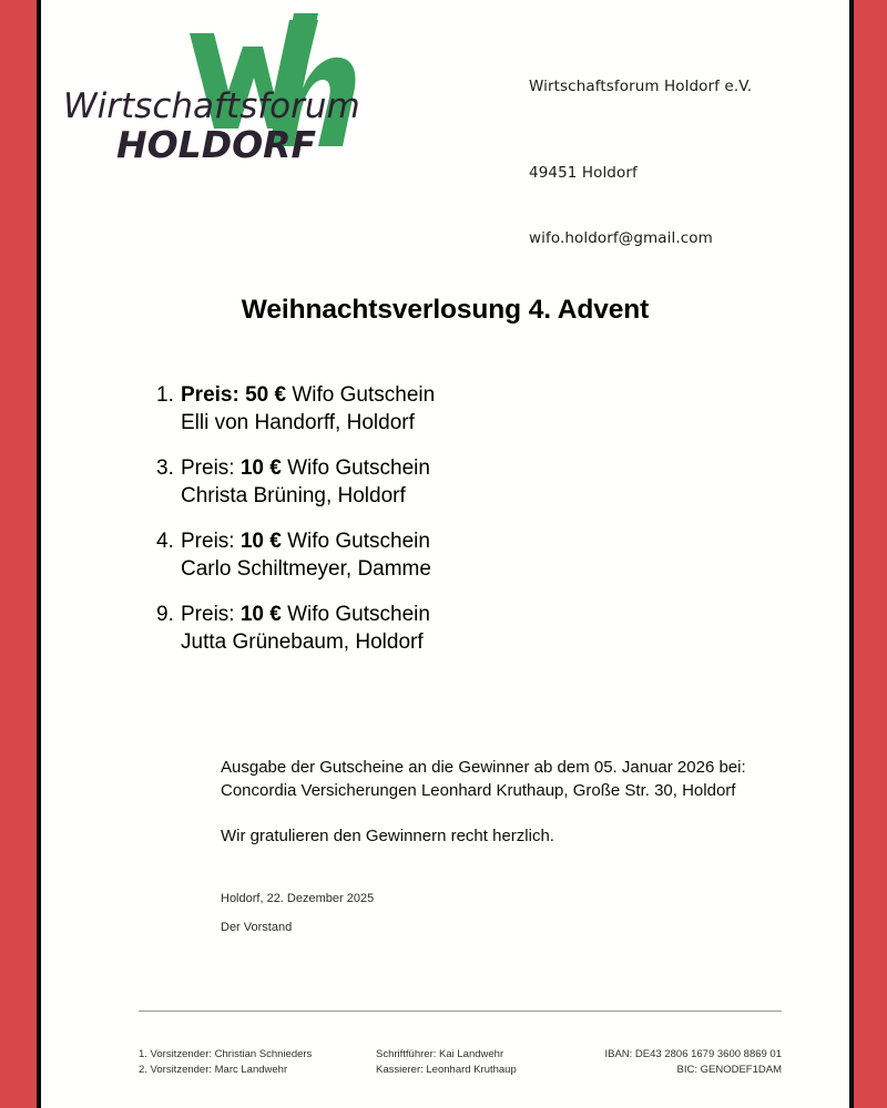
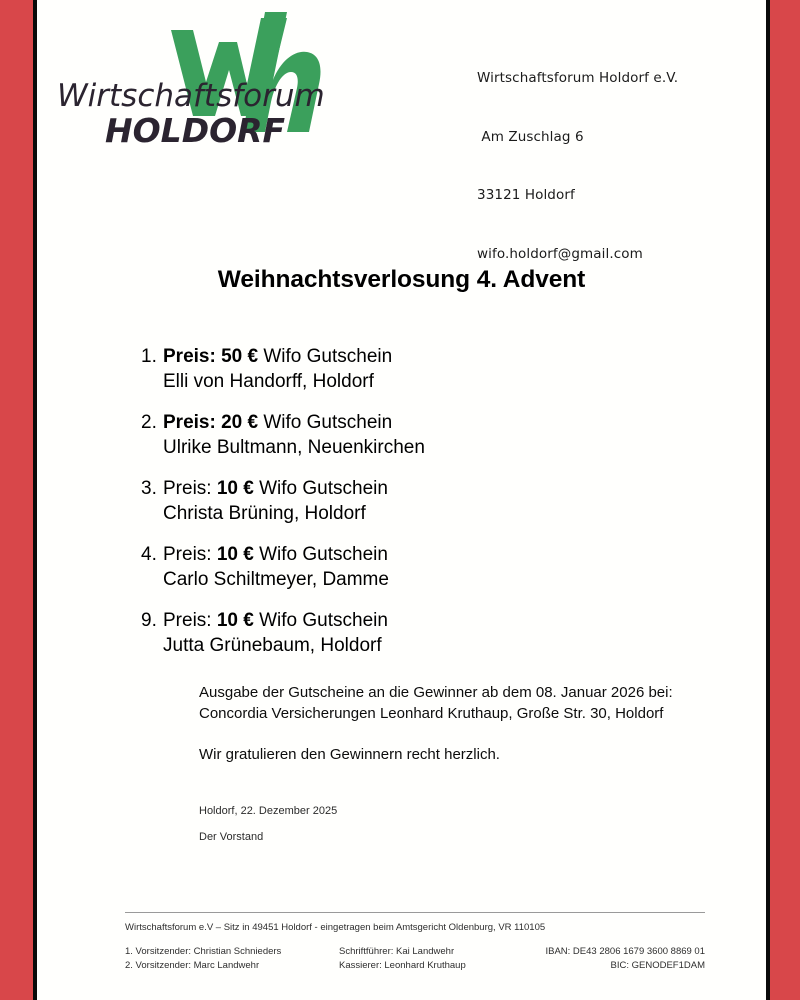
  Wirtschaftsforum
  HOLDORF
  Wirtschaftsforum Holdorf e.V.
+ Am Zuschlag 6
- 49451 Holdorf
+ 33121 Holdorf
  wifo.holdorf@gmail.com
  Weihnachtsverlosung 4. Advent
  1. Preis: 50 € Wifo Gutschein
  Elli von Handorff, Holdorf
+ 2. Preis: 20 € Wifo Gutschein
+ Ulrike Bultmann, Neuenkirchen
  3. Preis: 10 € Wifo Gutschein
  Christa Brüning, Holdorf
  4. Preis: 10 € Wifo Gutschein
  Carlo Schiltmeyer, Damme
  9. Preis: 10 € Wifo Gutschein
  Jutta Grünebaum, Holdorf
- Ausgabe der Gutscheine an die Gewinner ab dem 05. Januar 2026 bei:
+ Ausgabe der Gutscheine an die Gewinner ab dem 08. Januar 2026 bei:
  Concordia Versicherungen Leonhard Kruthaup, Große Str. 30, Holdorf
  Wir gratulieren den Gewinnern recht herzlich.
  Holdorf, 22. Dezember 2025
  Der Vorstand
+ Wirtschaftsforum e.V – Sitz in 49451 Holdorf - eingetragen beim Amtsgericht Oldenburg, VR 110105
  1. Vorsitzender: Christian Schnieders
  2. Vorsitzender: Marc Landwehr
  Schriftführer: Kai Landwehr
  Kassierer: Leonhard Kruthaup
  IBAN: DE43 2806 1679 3600 8869 01
  BIC: GENODEF1DAM
